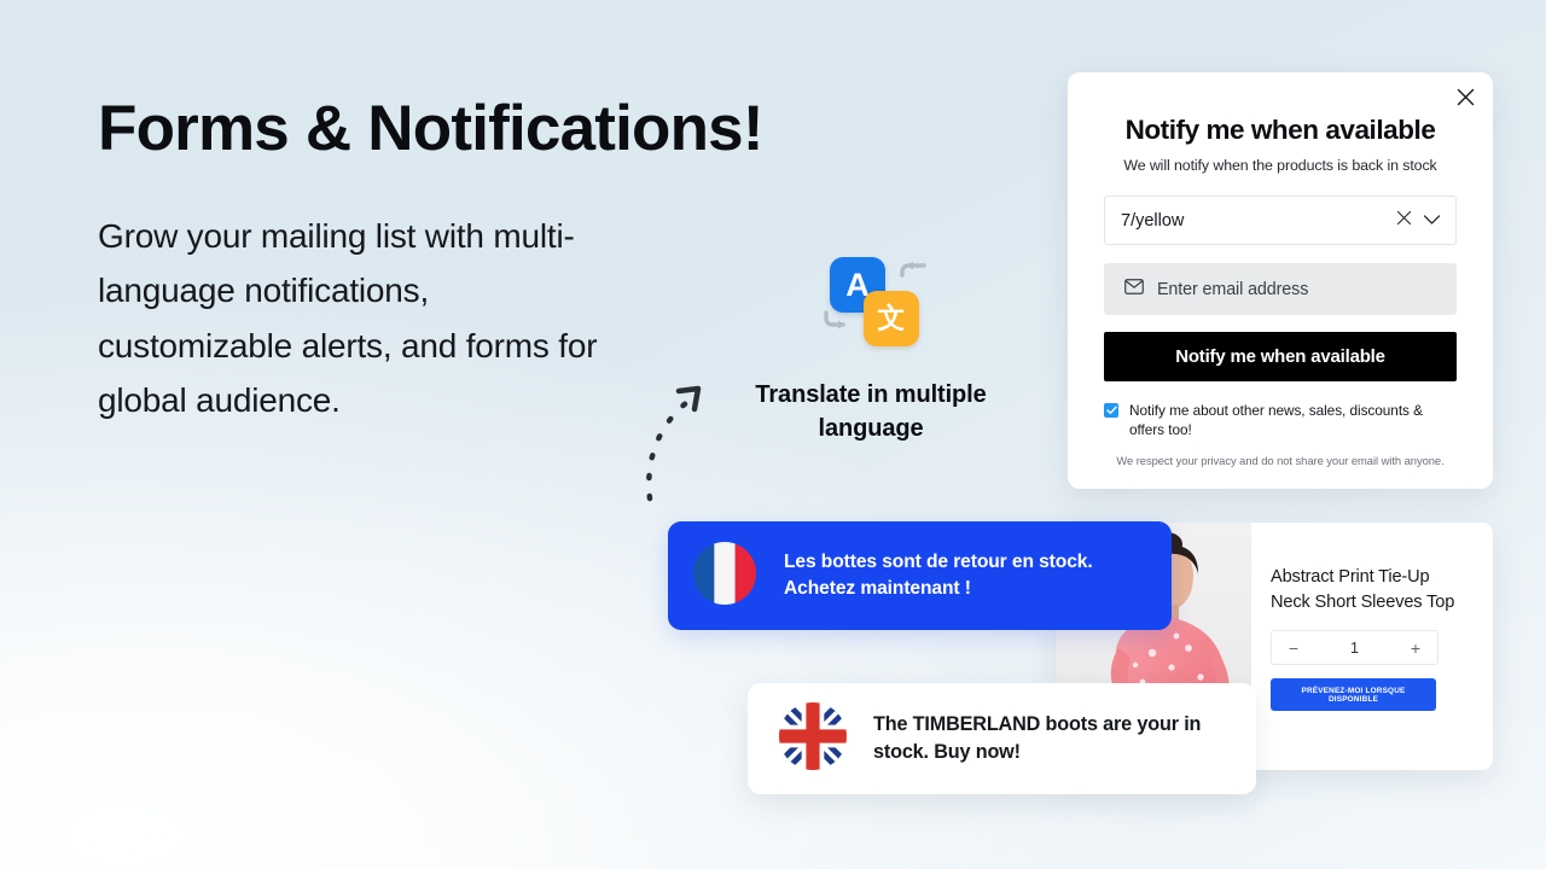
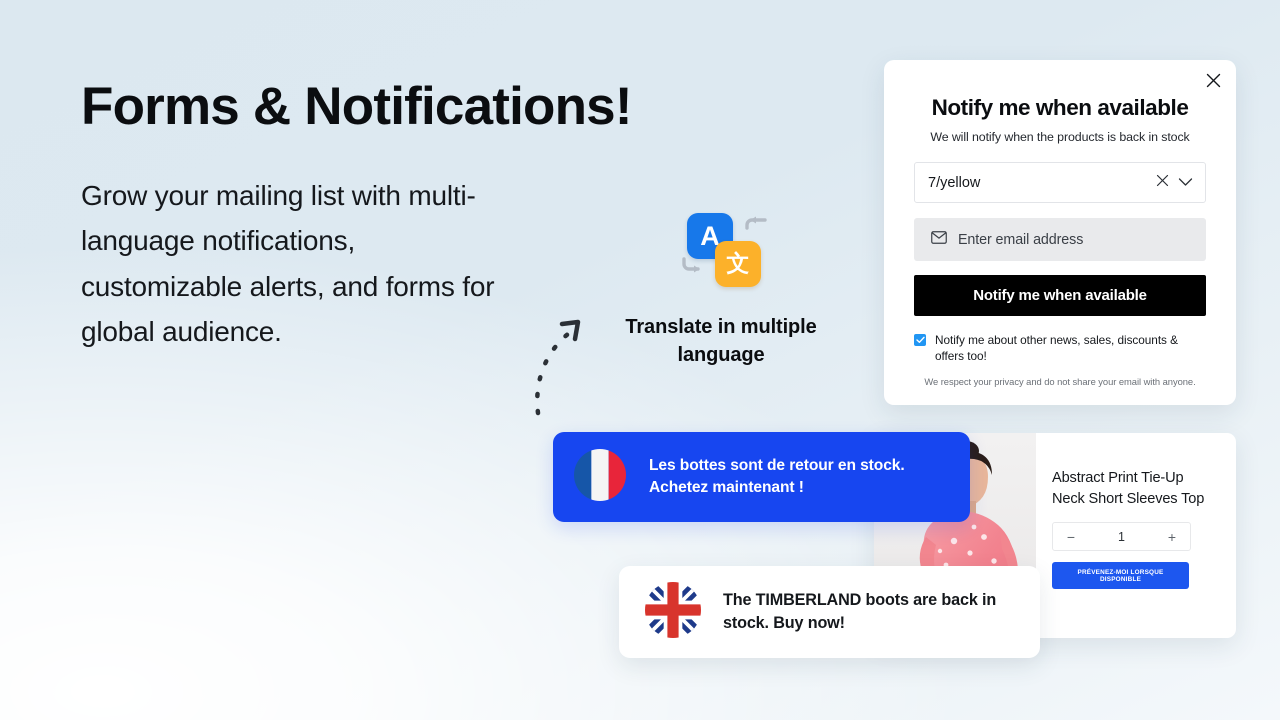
  Forms & Notifications!
  Grow your mailing list with multi-language notifications, customizable alerts, and forms for global audience.
  A
  文
  Translate in multiple
  language
  Notify me when available
  We will notify when the products is back in stock
  7/yellow
  Enter email address
  Notify me when available
  Notify me about other news, sales, discounts & offers too!
  We respect your privacy and do not share your email with anyone.
  Abstract Print Tie-Up Neck Short Sleeves Top
  −
  1
  +
  Les bottes sont de retour en stock.
  Achetez maintenant !
- The TIMBERLAND boots are your in
+ The TIMBERLAND boots are back in
  stock. Buy now!
